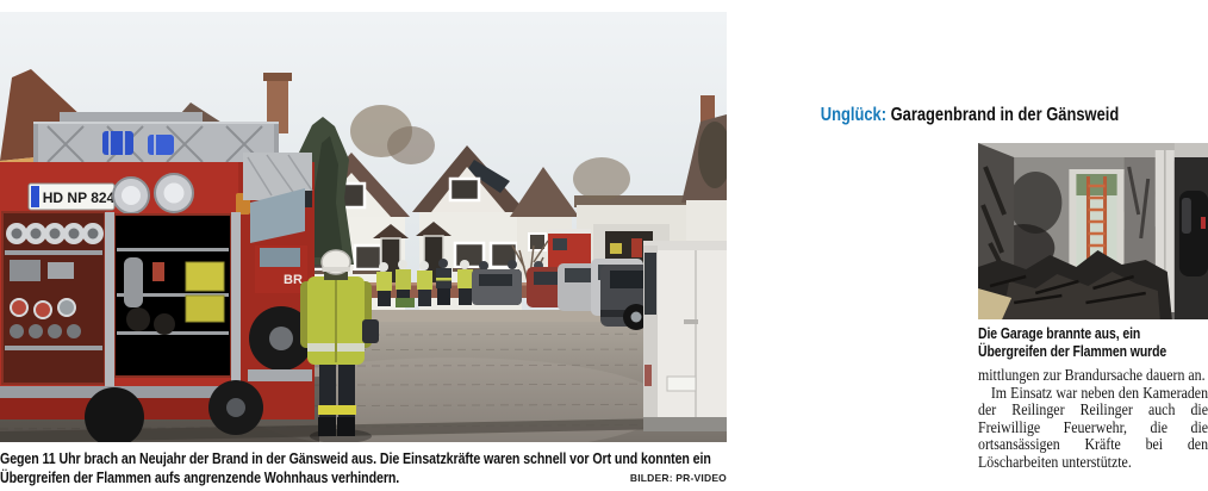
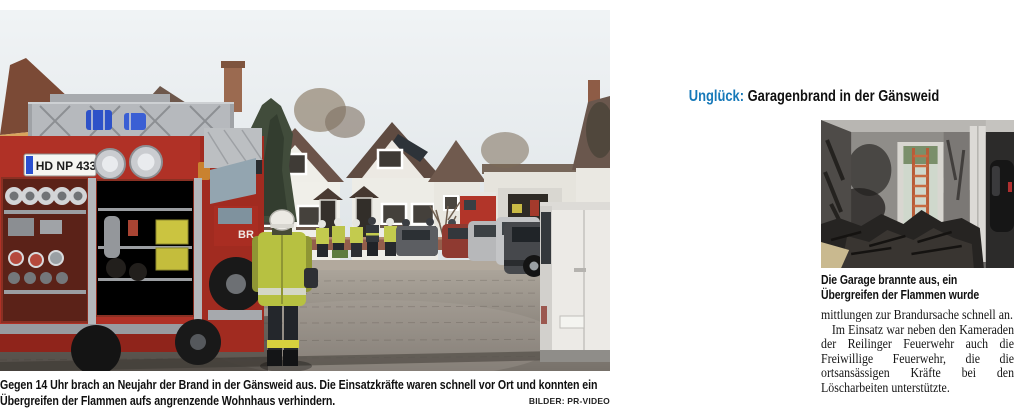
- HD NP 824
+ HD NP 433
  BR
- Gegen 11 Uhr brach an Neujahr der Brand in der Gänsweid aus. Die Einsatzkräfte waren schnell vor Ort und konnten ein Übergreifen der Flammen aufs angrenzende Wohnhaus verhindern.
+ Gegen 14 Uhr brach an Neujahr der Brand in der Gänsweid aus. Die Einsatzkräfte waren schnell vor Ort und konnten ein Übergreifen der Flammen aufs angrenzende Wohnhaus verhindern.
  BILDER: PR-VIDEO
  Unglück: Garagenbrand in der Gänsweid
  Die Garage brannte aus, ein Übergreifen der Flammen wurde
- mittlungen zur Brandursache dauern an.
+ mittlungen zur Brandursache schnell an.
- Im Einsatz war neben den Kameraden der Reilinger Reilinger auch die Freiwillige Feuerwehr, die die ortsansässigen Kräfte bei den Löscharbeiten unterstützte.
+ Im Einsatz war neben den Kameraden der Reilinger Feuerwehr auch die Freiwillige Feuerwehr, die die ortsansässigen Kräfte bei den Löscharbeiten unterstützte.
